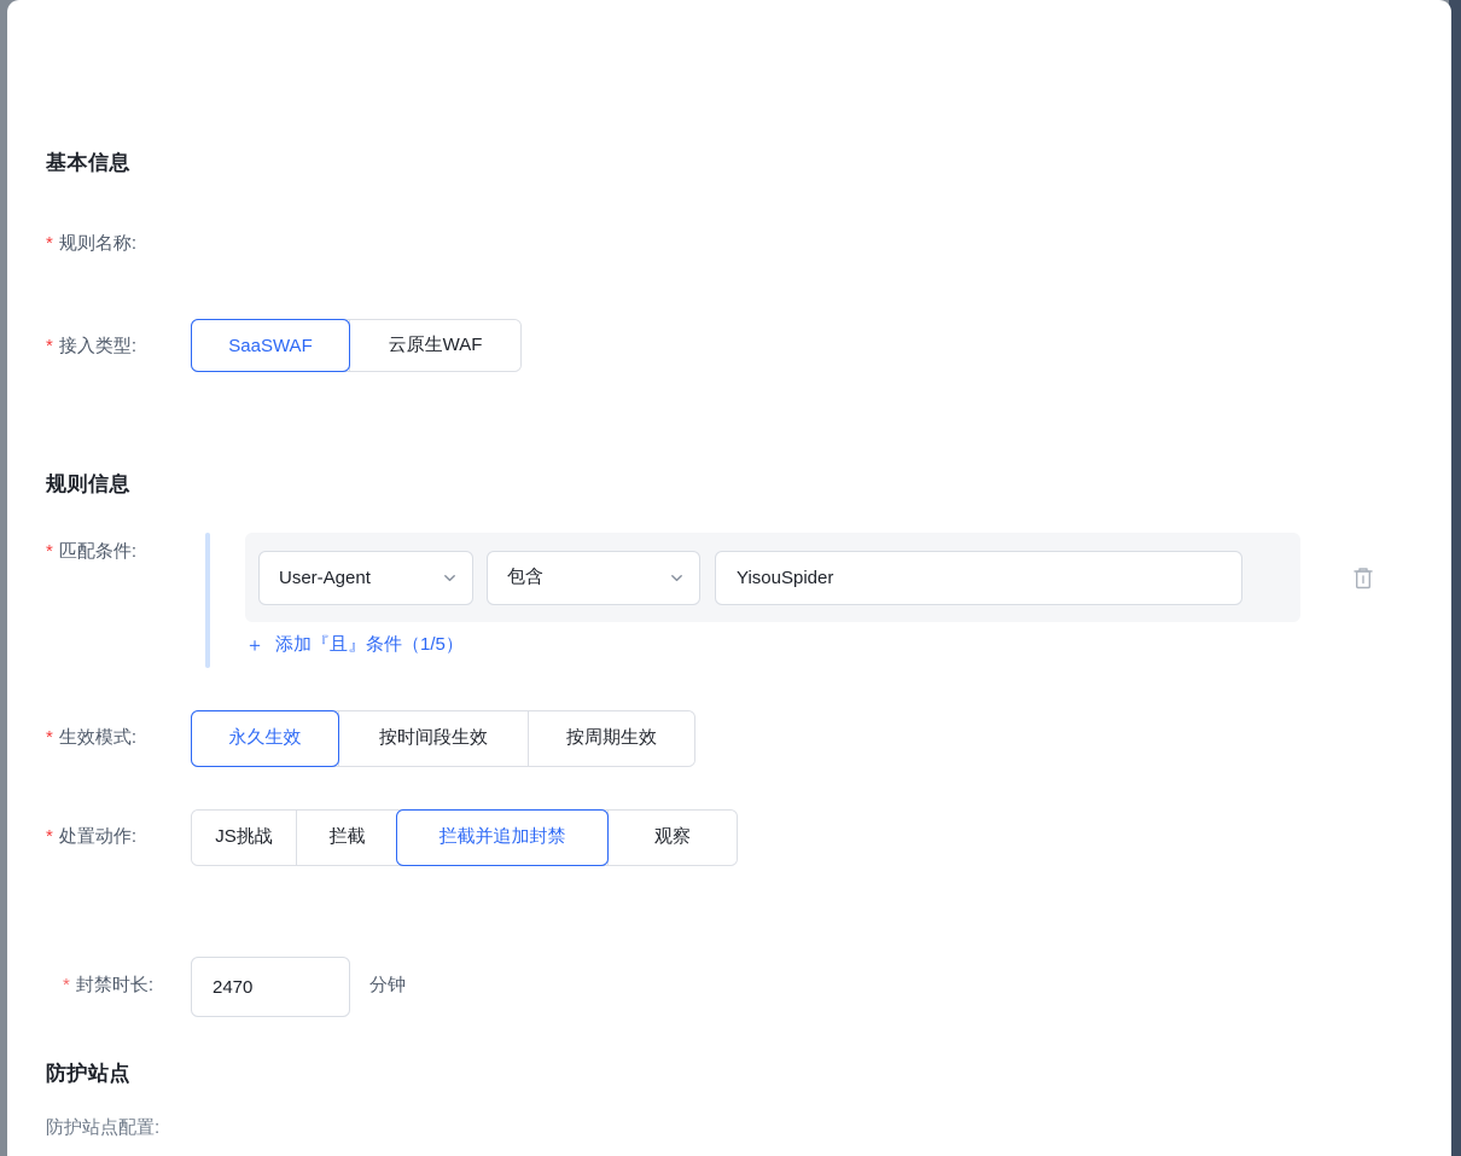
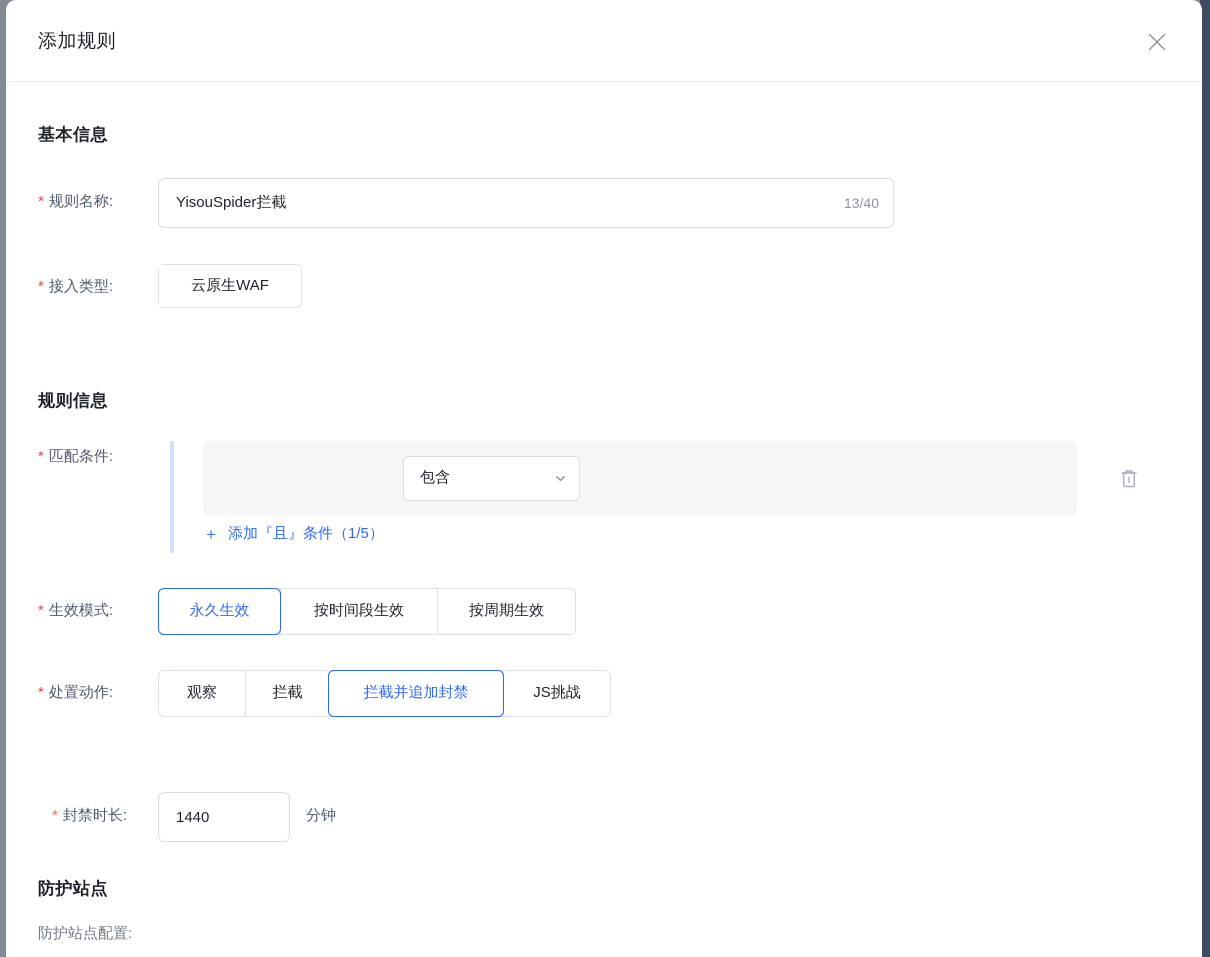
+ 添加规则
  基本信息
  * 规则名称:
+ YisouSpider拦截
+ 13/40
  * 接入类型:
- SaaSWAF
  云原生WAF
  规则信息
  * 匹配条件:
- User-Agent
  包含
- YisouSpider
  ＋
  添加『且』条件（1/5）
  * 生效模式:
  永久生效
  按时间段生效
  按周期生效
  * 处置动作:
- JS挑战
+ 观察
  拦截
  拦截并追加封禁
- 观察
+ JS挑战
  * 封禁时长:
- 2470
+ 1440
  分钟
  防护站点
  防护站点配置:
